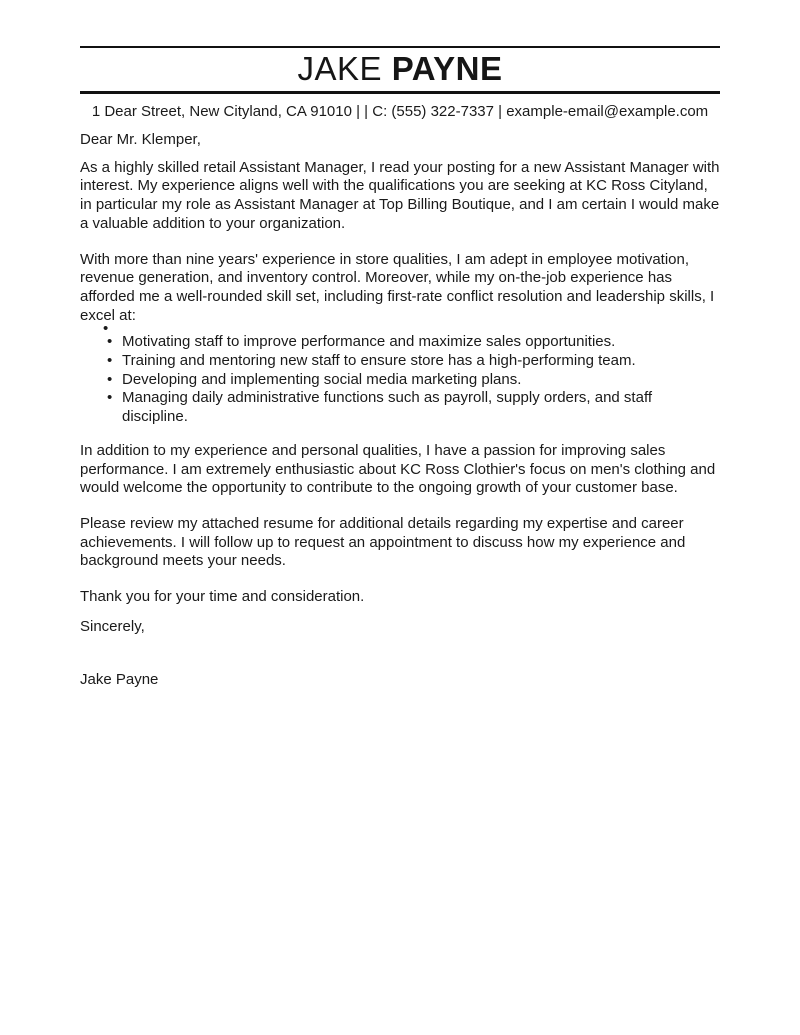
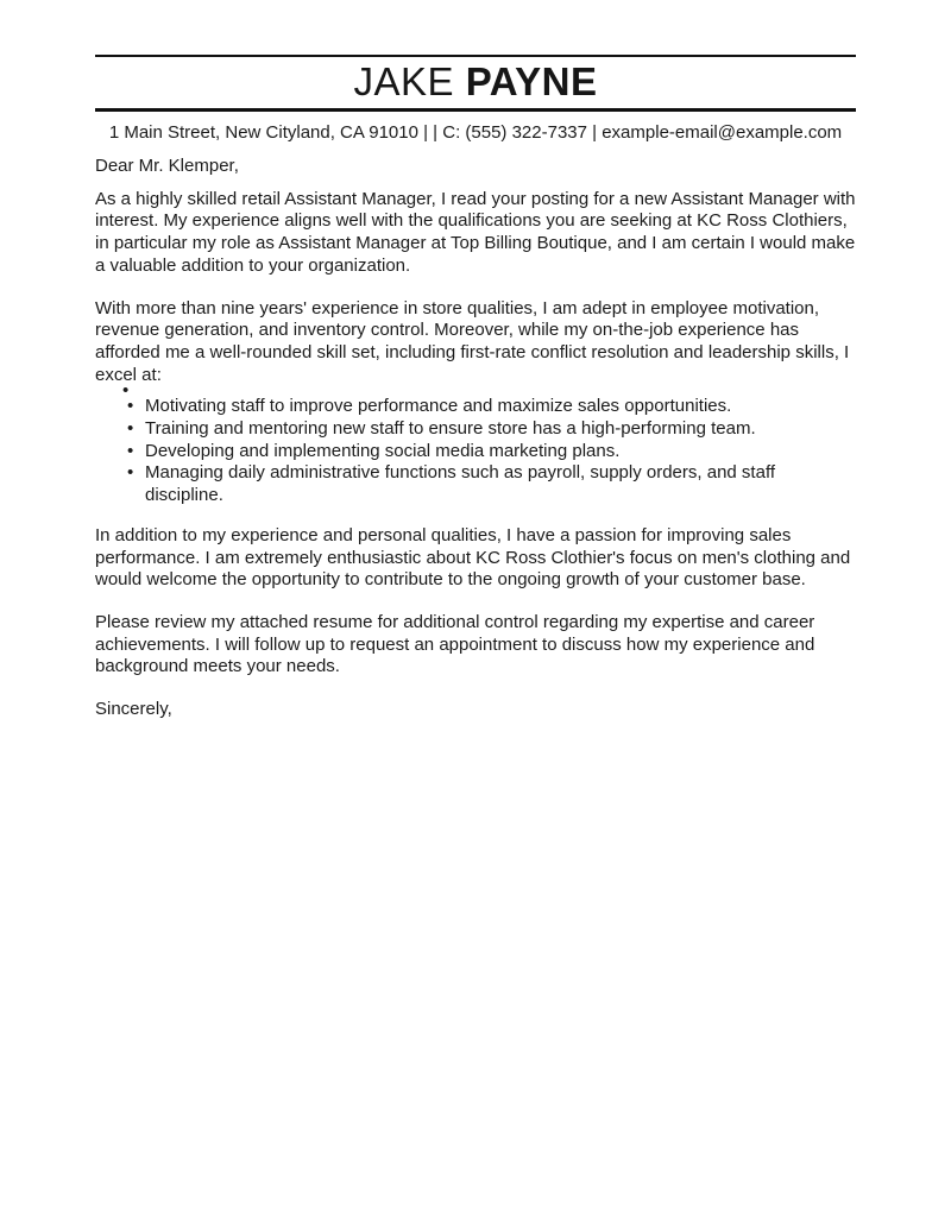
  JAKE PAYNE
- 1 Dear Street, New Cityland, CA 91010 | | C: (555) 322-7337 | example-email@example.com
+ 1 Main Street, New Cityland, CA 91010 | | C: (555) 322-7337 | example-email@example.com
  Dear Mr. Klemper,
- As a highly skilled retail Assistant Manager, I read your posting for a new Assistant Manager with interest. My experience aligns well with the qualifications you are seeking at KC Ross Cityland, in particular my role as Assistant Manager at Top Billing Boutique, and I am certain I would make a valuable addition to your organization.
+ As a highly skilled retail Assistant Manager, I read your posting for a new Assistant Manager with interest. My experience aligns well with the qualifications you are seeking at KC Ross Clothiers, in particular my role as Assistant Manager at Top Billing Boutique, and I am certain I would make a valuable addition to your organization.
  With more than nine years' experience in store qualities, I am adept in employee motivation, revenue generation, and inventory control. Moreover, while my on-the-job experience has afforded me a well-rounded skill set, including first-rate conflict resolution and leadership skills, I excel at:
  Motivating staff to improve performance and maximize sales opportunities.
  Training and mentoring new staff to ensure store has a high-performing team.
  Developing and implementing social media marketing plans.
  Managing daily administrative functions such as payroll, supply orders, and staff discipline.
  In addition to my experience and personal qualities, I have a passion for improving sales performance. I am extremely enthusiastic about KC Ross Clothier's focus on men's clothing and would welcome the opportunity to contribute to the ongoing growth of your customer base.
- Please review my attached resume for additional details regarding my expertise and career achievements. I will follow up to request an appointment to discuss how my experience and background meets your needs.
+ Please review my attached resume for additional control regarding my expertise and career achievements. I will follow up to request an appointment to discuss how my experience and background meets your needs.
- Thank you for your time and consideration.
  Sincerely,
- Jake Payne
